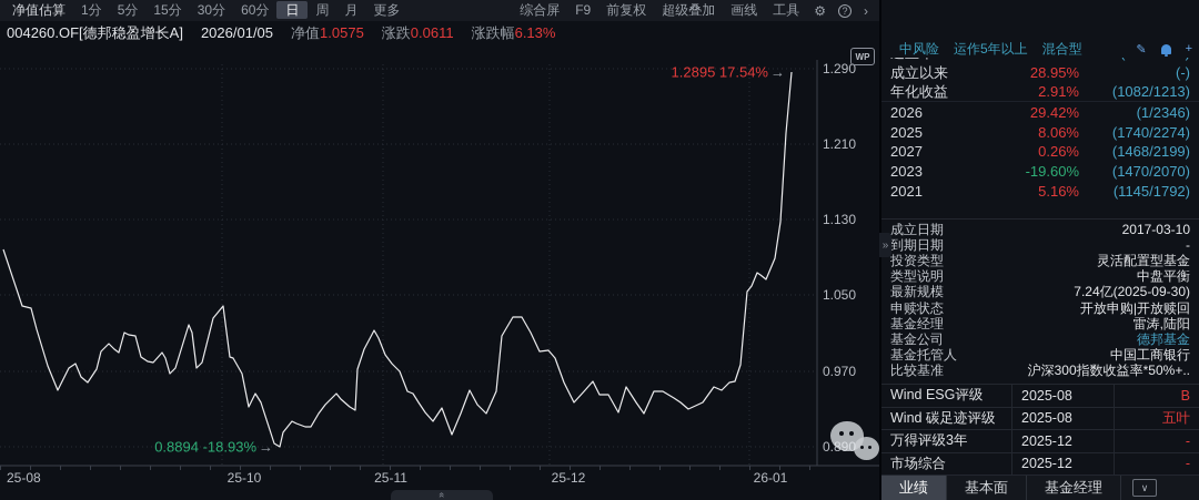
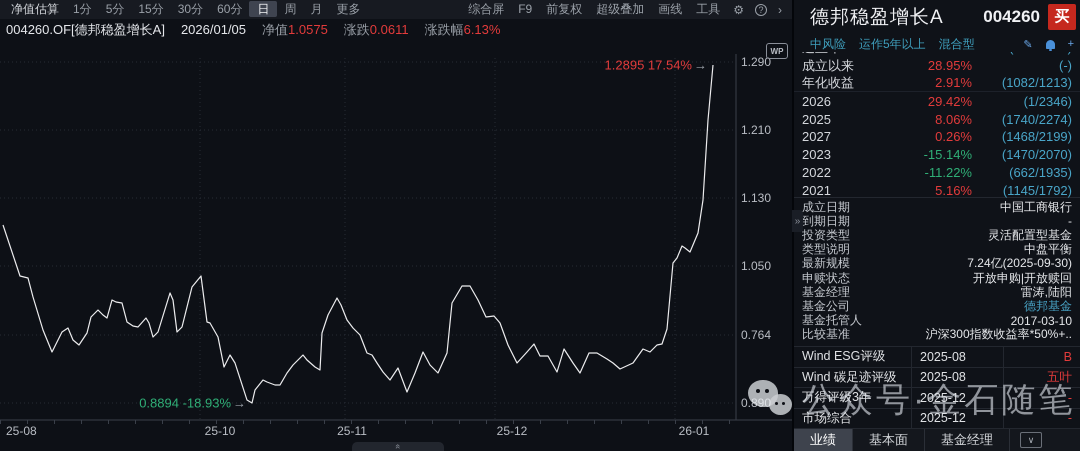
  净值估算 1分 5分 15分 30分 60分 日 周 月 更多
  综合屏 F9 前复权 超级叠加 画线 工具
  ⚙
  ?
  ›
  004260.OF[德邦稳盈增长A]
  2026/01/05
  净值1.0575
  涨跌0.0611
  涨跌幅6.13%
  1.290
  1.210
  1.130
  1.050
- 0.970
+ 0.764
  0.890
  25-08
  25-10
  25-11
  25-12
  26-01
  1.2895 17.54% →
  0.8894 -18.93% →
  WP
+ 德邦稳盈增长A
+ 004260
+ 买
  成立以来
  28.95%
  (-)
  年化收益
  2.91%
  (1082/1213)
  2026
  29.42%
  (1/2346)
  2025
  8.06%
  (1740/2274)
  2027
  0.26%
  (1468/2199)
  2023
- -19.60%
+ -15.14%
  (1470/2070)
+ 2022
+ -11.22%
+ (662/1935)
  2021
  5.16%
  (1145/1792)
  中风险
  运作5年以上
  混合型
  ✎
  +
  成立日期
- 2017-03-10
+ 中国工商银行
  到期日期
  -
  投资类型
  灵活配置型基金
  类型说明
  中盘平衡
  最新规模
  7.24亿(2025-09-30)
  申赎状态
  开放申购|开放赎回
  基金经理
  雷涛,陆阳
  基金公司
  德邦基金
  基金托管人
- 中国工商银行
+ 2017-03-10
  比较基准
  沪深300指数收益率*50%+..
  Wind ESG评级
  2025-08
  B
  Wind 碳足迹评级
  2025-08
  五叶
  万得评级3年
  2025-12
  -
  市场综合
  2025-12
  -
  业绩
  基本面
  基金经理
  ∨
  »
+ 公众号·金石随笔
